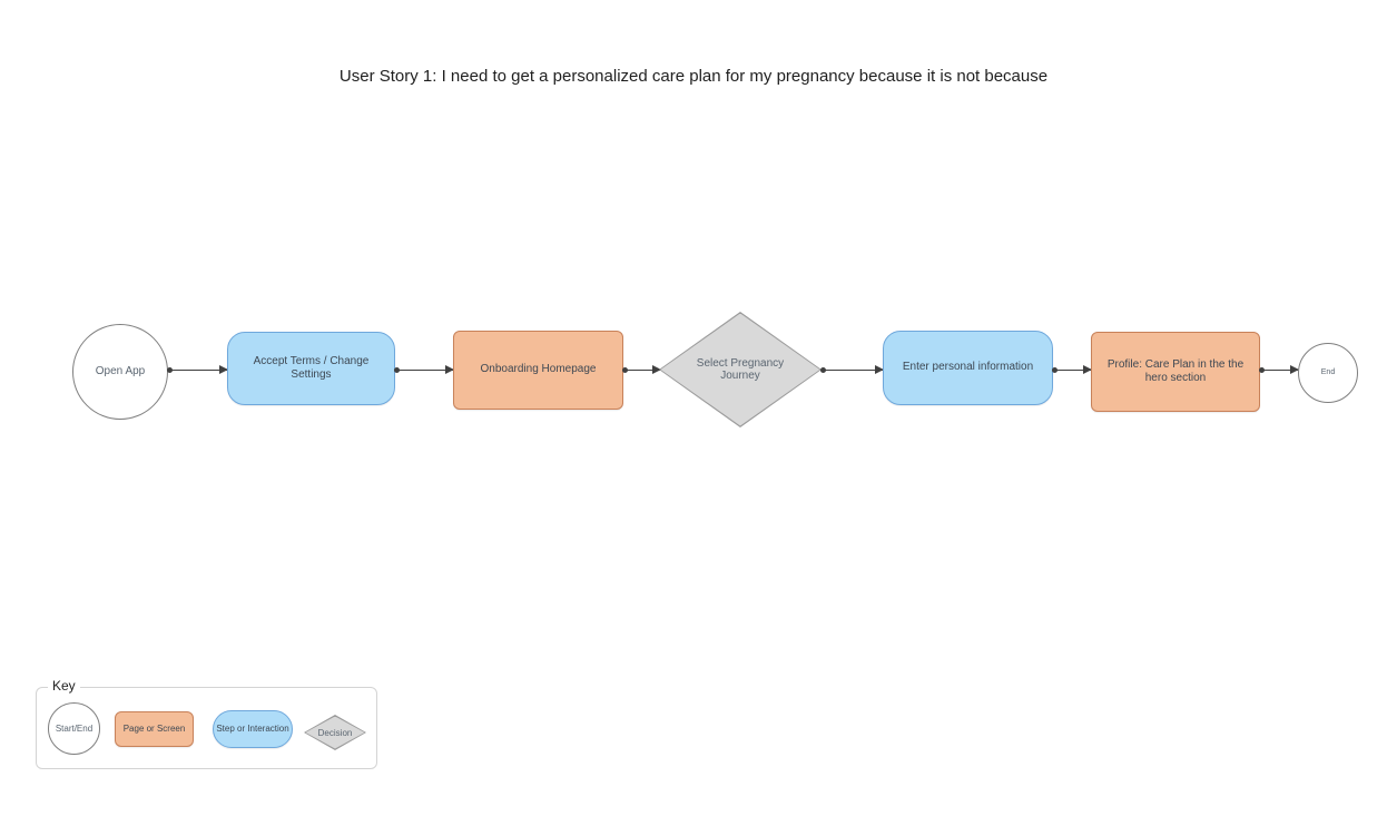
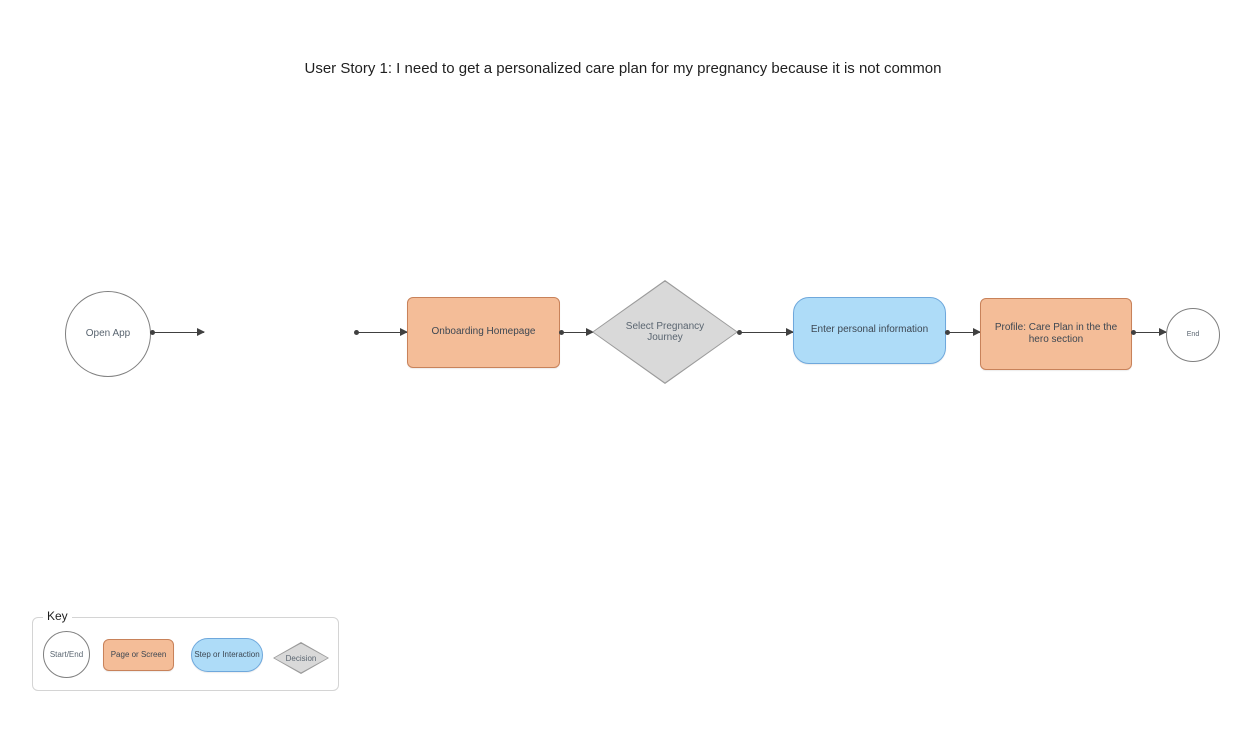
- User Story 1: I need to get a personalized care plan for my pregnancy because it is not because
+ User Story 1: I need to get a personalized care plan for my pregnancy because it is not common
  Open App
- Accept Terms / Change Settings
  Onboarding Homepage
  Select Pregnancy Journey
  Enter personal information
  Profile: Care Plan in the the hero section
  Key
  Start/End
  Page or Screen
  Step or Interaction
  Decision
